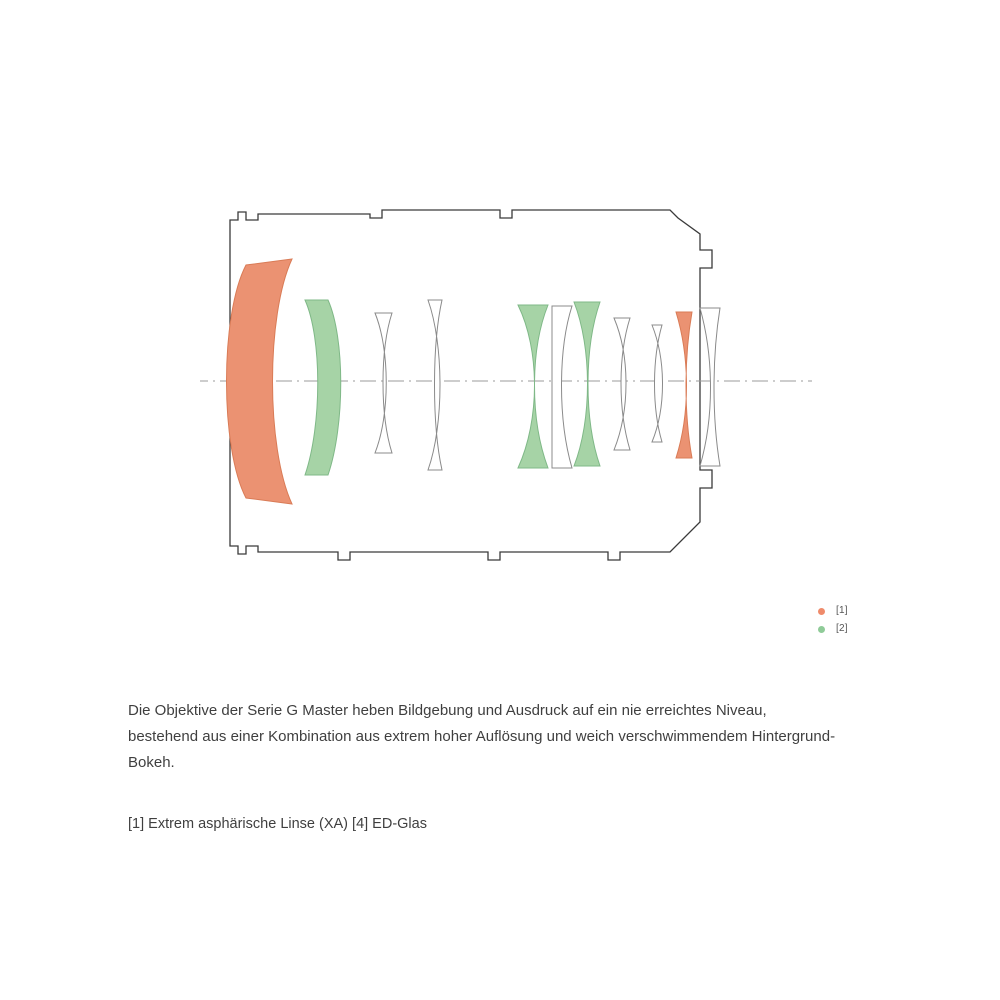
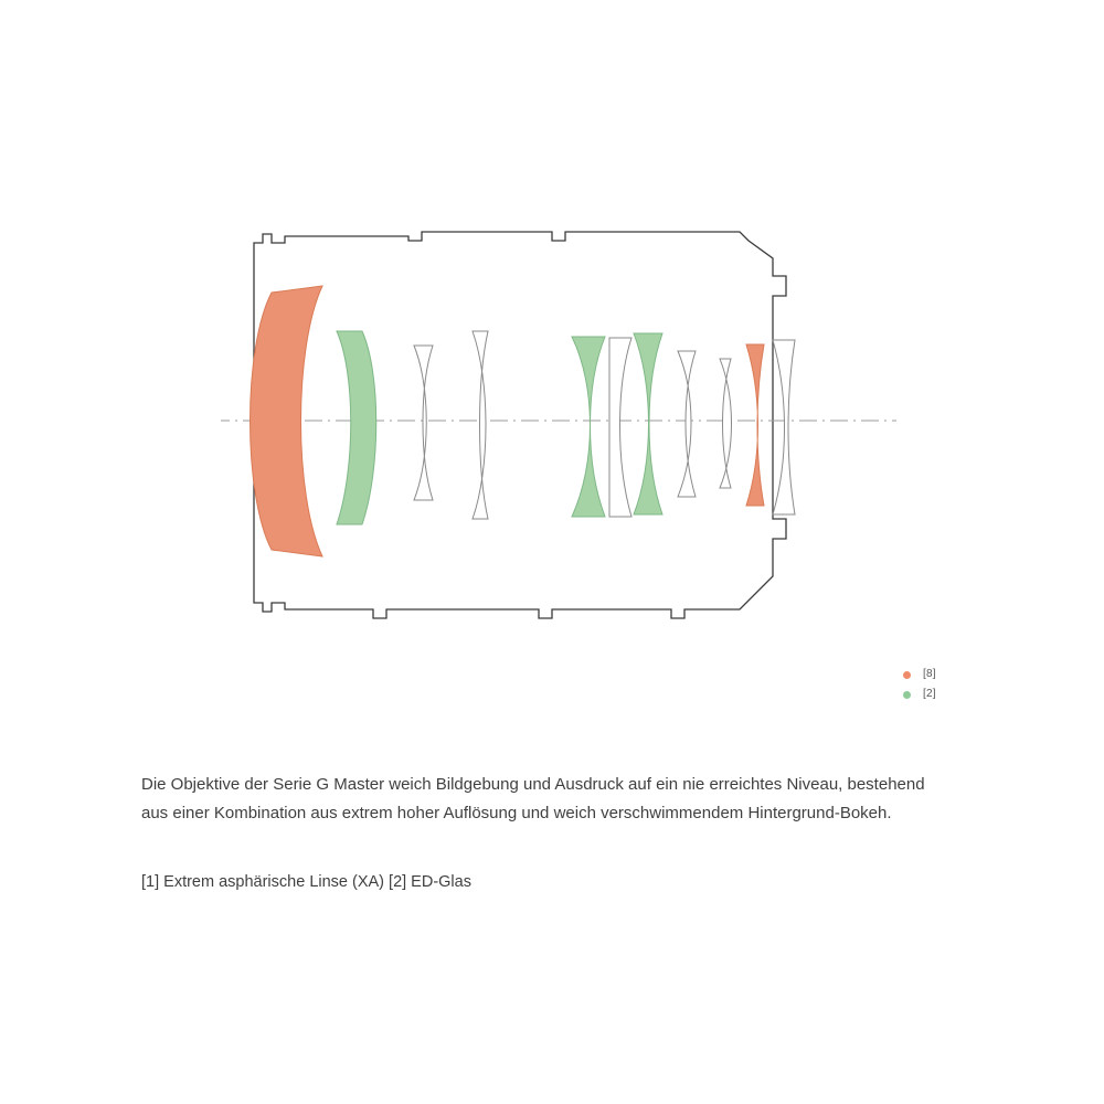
- [1]
+ [8]
  [2]
- Die Objektive der Serie G Master heben Bildgebung und Ausdruck auf ein nie erreichtes Niveau, bestehend aus einer Kombination aus extrem hoher Auflösung und weich verschwimmendem Hintergrund-Bokeh.
+ Die Objektive der Serie G Master weich Bildgebung und Ausdruck auf ein nie erreichtes Niveau, bestehend aus einer Kombination aus extrem hoher Auflösung und weich verschwimmendem Hintergrund-Bokeh.
- [1] Extrem asphärische Linse (XA) [4] ED-Glas
+ [1] Extrem asphärische Linse (XA) [2] ED-Glas
